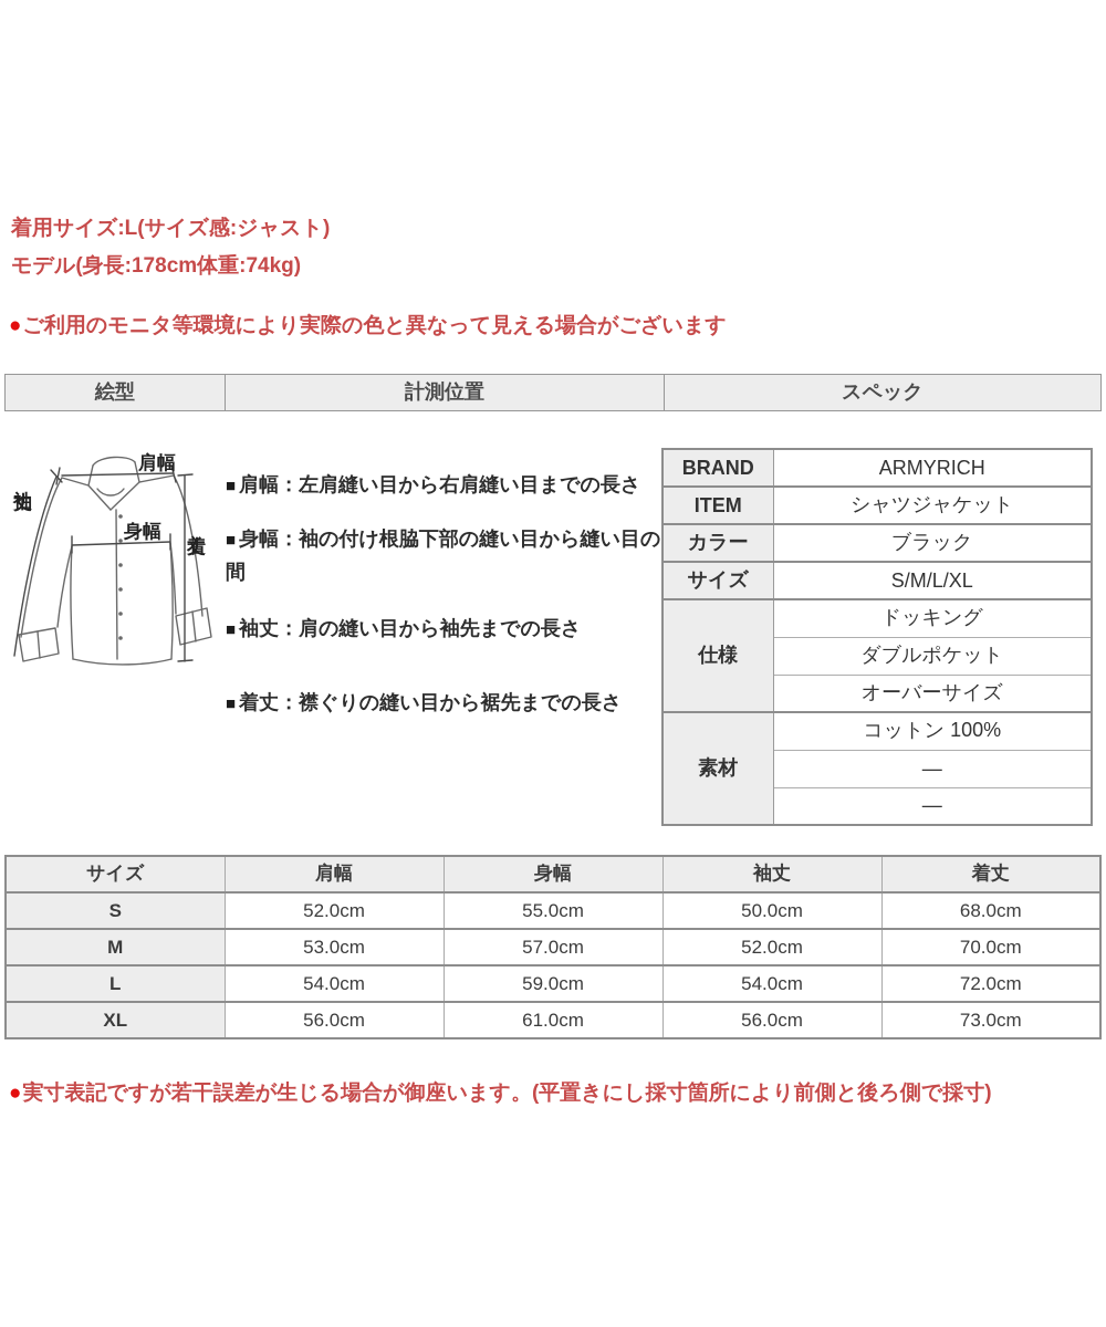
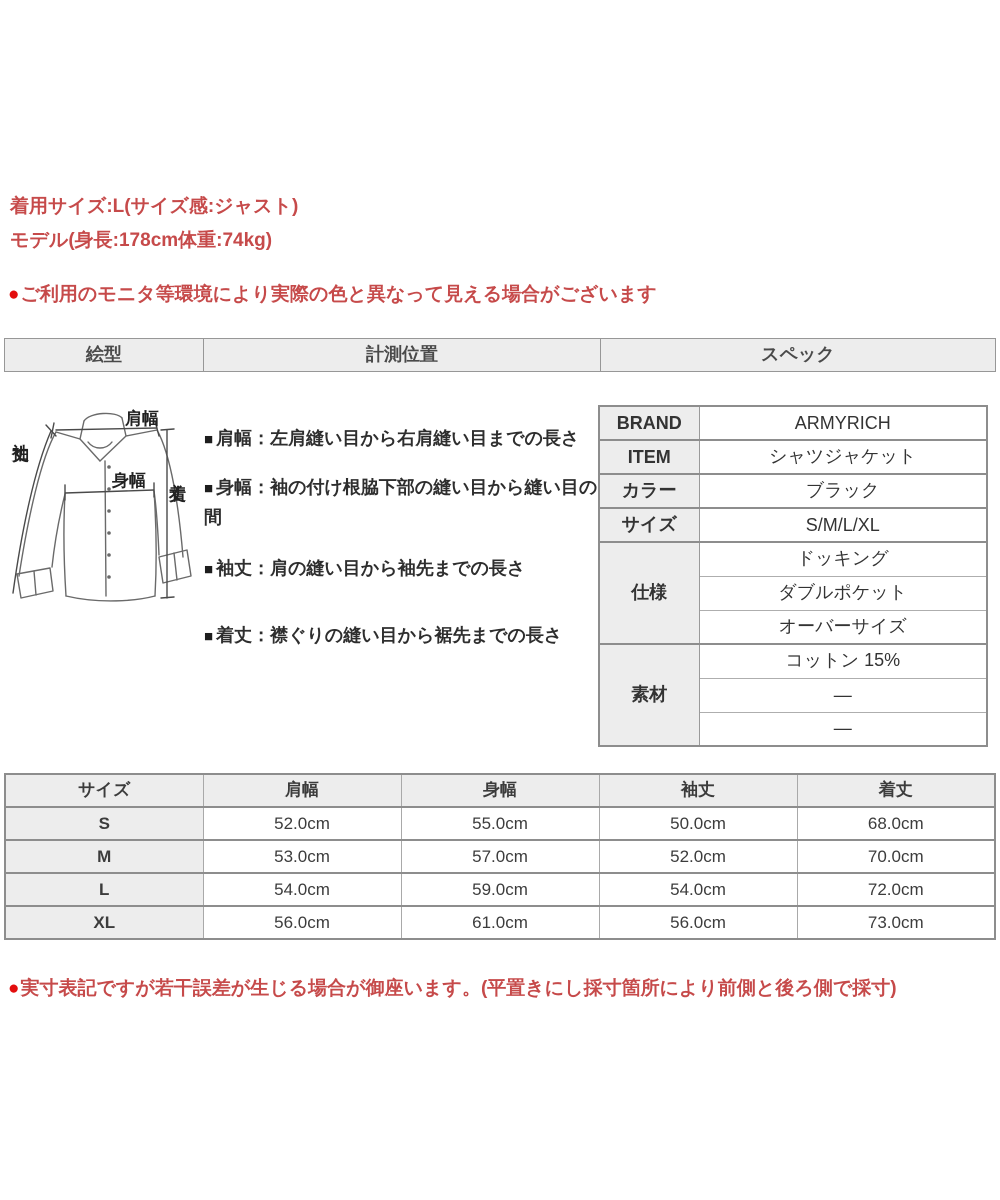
  着用サイズ:L(サイズ感:ジャスト)
  モデル(身長:178cm体重:74kg)
  ●ご利用のモニタ等環境により実際の色と異なって見える場合がございます
  絵型
  計測位置
  スペック
  肩幅
  身幅
  ■ 肩幅：左肩縫い目から右肩縫い目までの長さ
  ■ 身幅：袖の付け根脇下部の縫い目から縫い目の間
  ■ 袖丈：肩の縫い目から袖先までの長さ
  ■ 着丈：襟ぐりの縫い目から裾先までの長さ
  BRAND	ARMYRICH
  ITEM	シャツジャケット
  カラー	ブラック
  サイズ	S/M/L/XL
  仕様	ドッキング
  ダブルポケット
  オーバーサイズ
- 素材	コットン 100%
+ 素材	コットン 15%
  —
  —
  サイズ	肩幅	身幅	袖丈	着丈
  S	52.0cm	55.0cm	50.0cm	68.0cm
  M	53.0cm	57.0cm	52.0cm	70.0cm
  L	54.0cm	59.0cm	54.0cm	72.0cm
  XL	56.0cm	61.0cm	56.0cm	73.0cm
  ●実寸表記ですが若干誤差が生じる場合が御座います。(平置きにし採寸箇所により前側と後ろ側で採寸)
